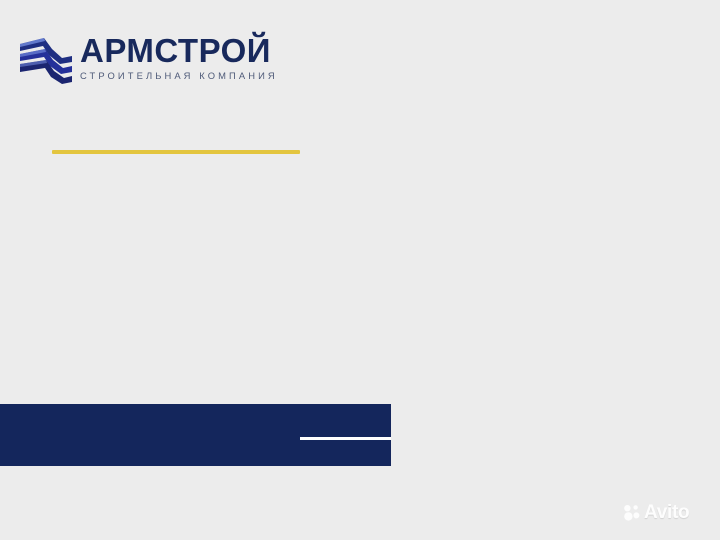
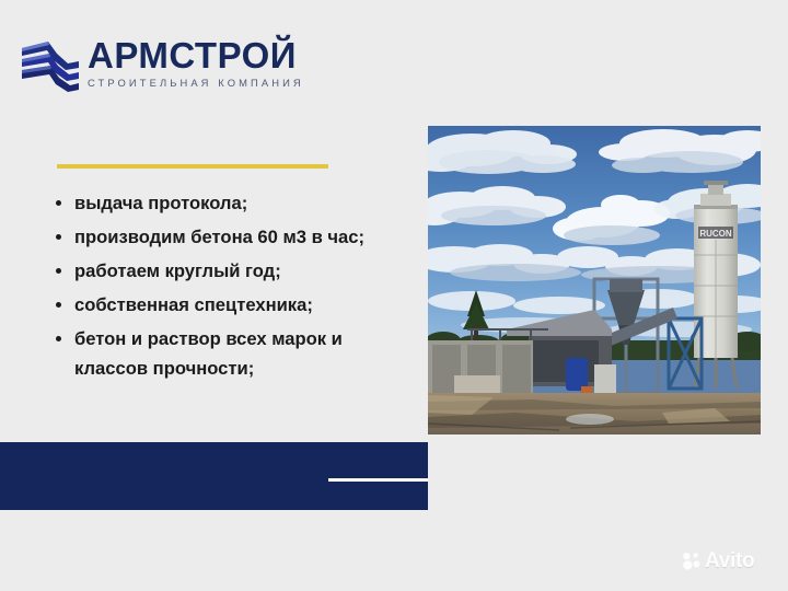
  АРМСТРОЙ
  СТРОИТЕЛЬНАЯ КОМПАНИЯ
+ выдача протокола;
+ производим бетона 60 м3 в час;
+ работаем круглый год;
+ собственная спецтехника;
+ бетон и раствор всех марок и классов прочности;
+ RUCON
  Avito
